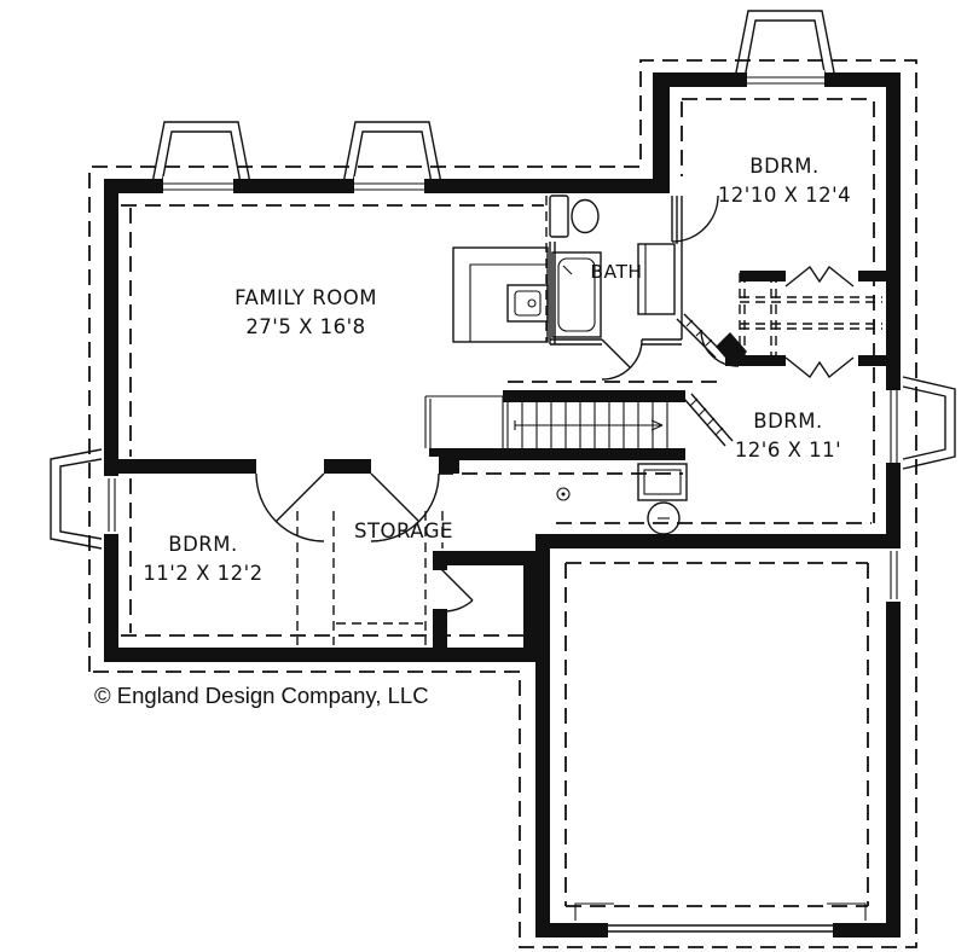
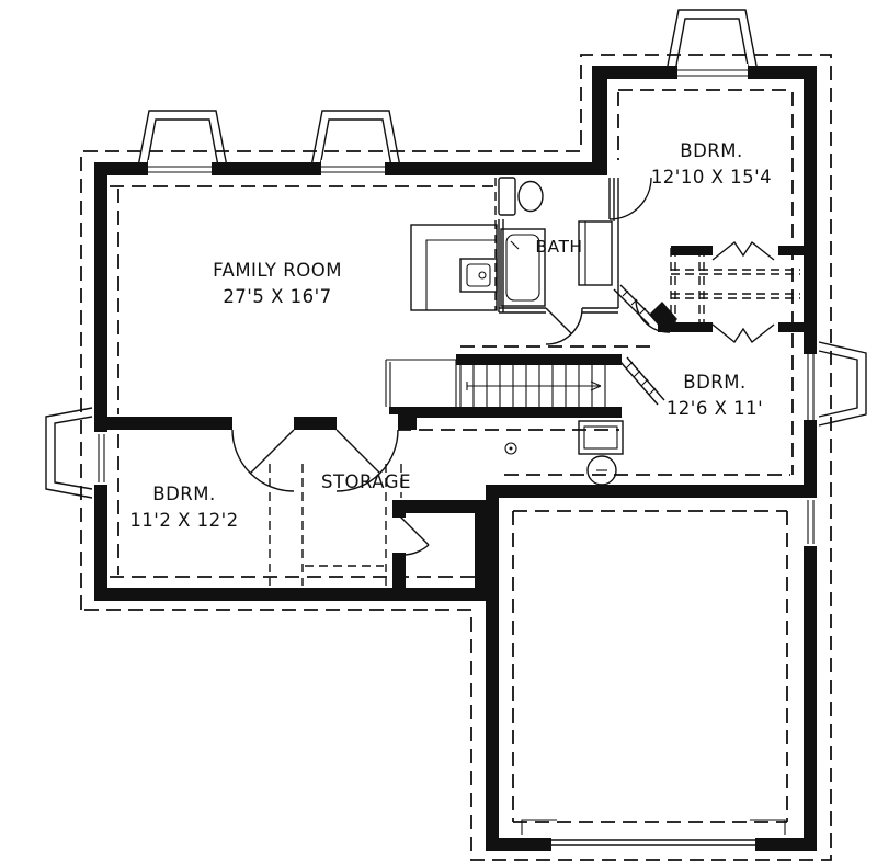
  FAMILY ROOM
- 27'5 X 16'8
+ 27'5 X 16'7
  BDRM.
- 12'10 X 12'4
+ 12'10 X 15'4
  BATH
  BDRM.
  12'6 X 11'
  BDRM.
  11'2 X 12'2
  STORAGE
- © England Design Company, LLC
